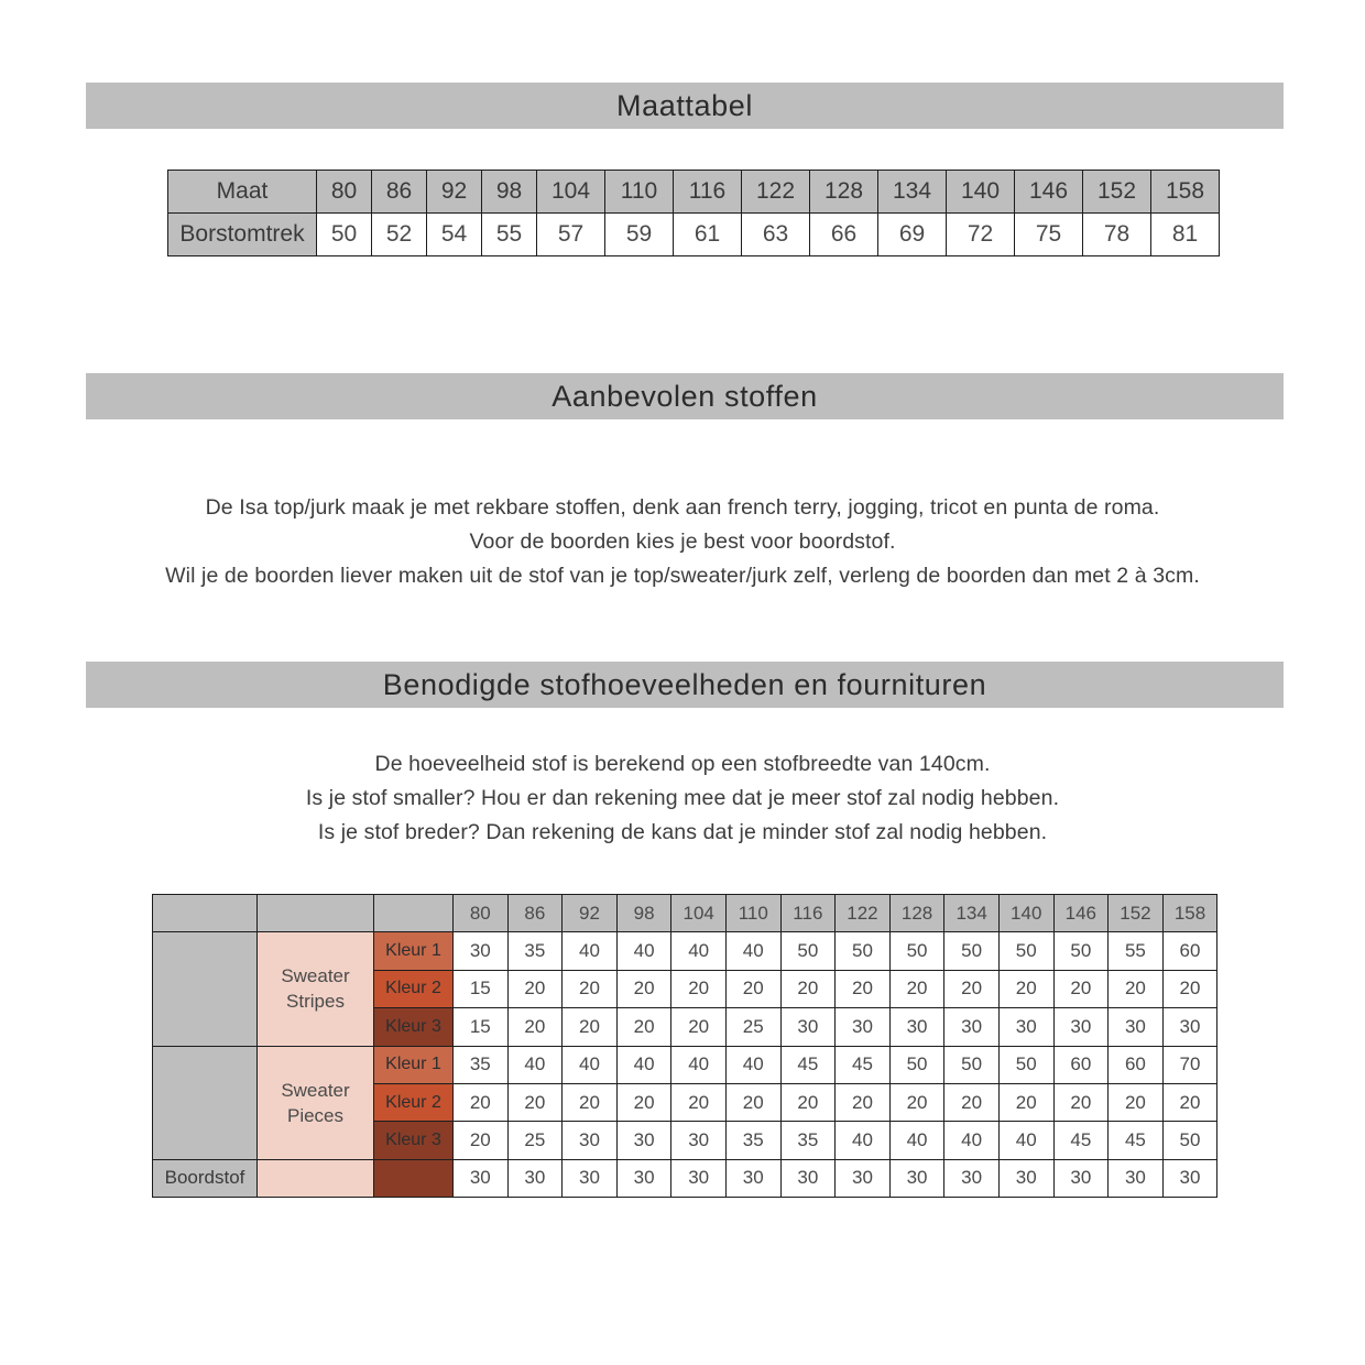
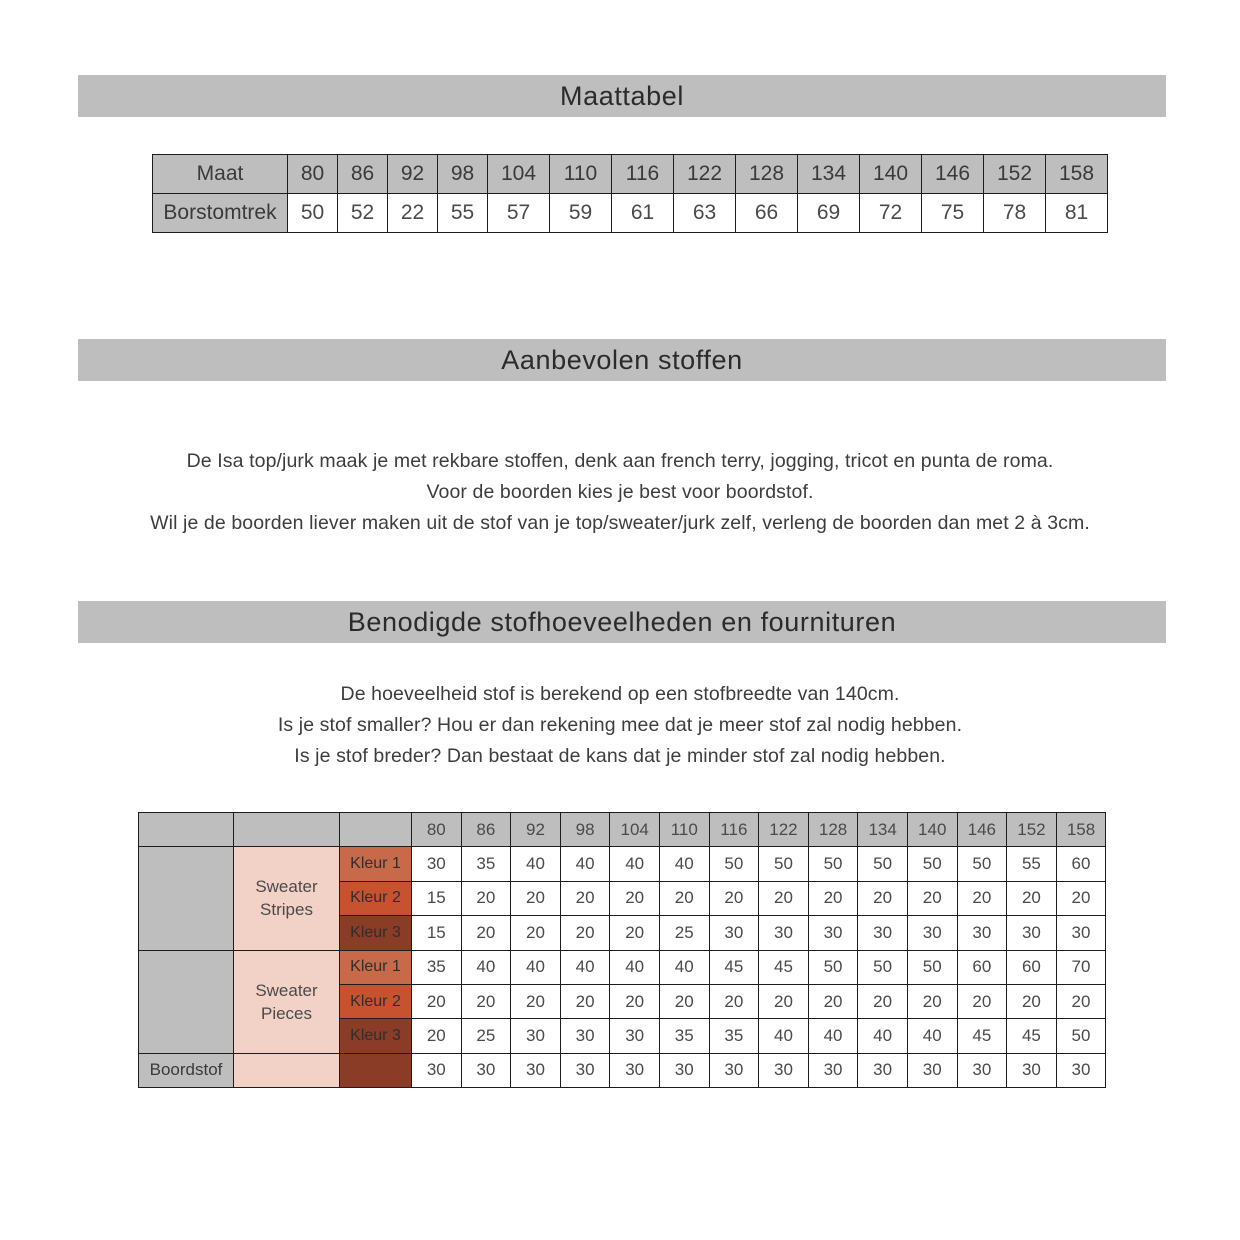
  Maattabel
  Maat	80	86	92	98	104	110	116	122	128	134	140	146	152	158
- Borstomtrek	50	52	54	55	57	59	61	63	66	69	72	75	78	81
+ Borstomtrek	50	52	22	55	57	59	61	63	66	69	72	75	78	81
  Aanbevolen stoffen
  De Isa top/jurk maak je met rekbare stoffen, denk aan french terry, jogging, tricot en punta de roma.
  Voor de boorden kies je best voor boordstof.
  Wil je de boorden liever maken uit de stof van je top/sweater/jurk zelf, verleng de boorden dan met 2 à 3cm.
  Benodigde stofhoeveelheden en fournituren
  De hoeveelheid stof is berekend op een stofbreedte van 140cm.
  Is je stof smaller? Hou er dan rekening mee dat je meer stof zal nodig hebben.
- Is je stof breder? Dan rekening de kans dat je minder stof zal nodig hebben.
+ Is je stof breder? Dan bestaat de kans dat je minder stof zal nodig hebben.
  			80	86	92	98	104	110	116	122	128	134	140	146	152	158
  	Sweater Stripes	Kleur 1	30	35	40	40	40	40	50	50	50	50	50	50	55	60
  Kleur 2	15	20	20	20	20	20	20	20	20	20	20	20	20	20
  Kleur 3	15	20	20	20	20	25	30	30	30	30	30	30	30	30
  	Sweater Pieces	Kleur 1	35	40	40	40	40	40	45	45	50	50	50	60	60	70
  Kleur 2	20	20	20	20	20	20	20	20	20	20	20	20	20	20
  Kleur 3	20	25	30	30	30	35	35	40	40	40	40	45	45	50
  Boordstof			30	30	30	30	30	30	30	30	30	30	30	30	30	30
